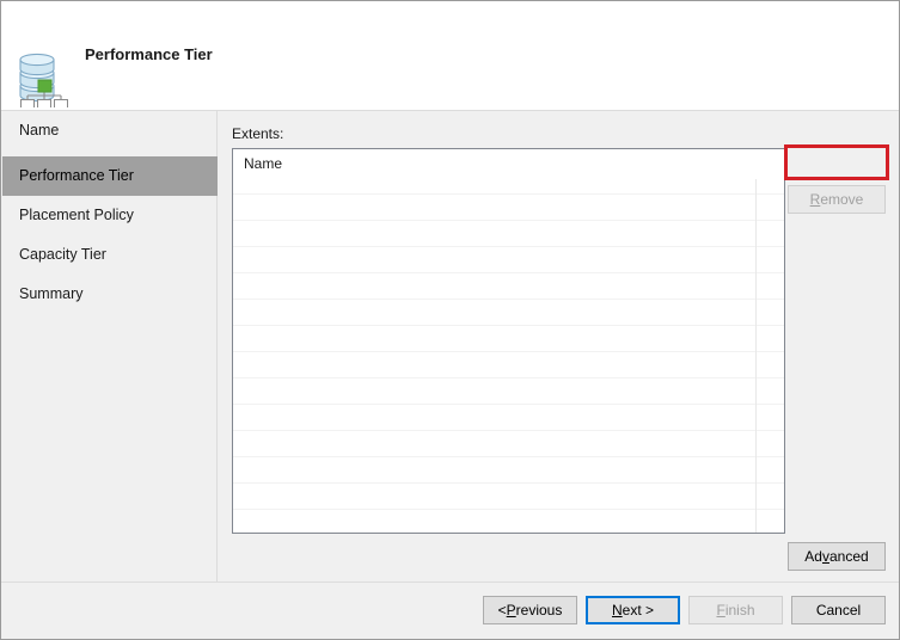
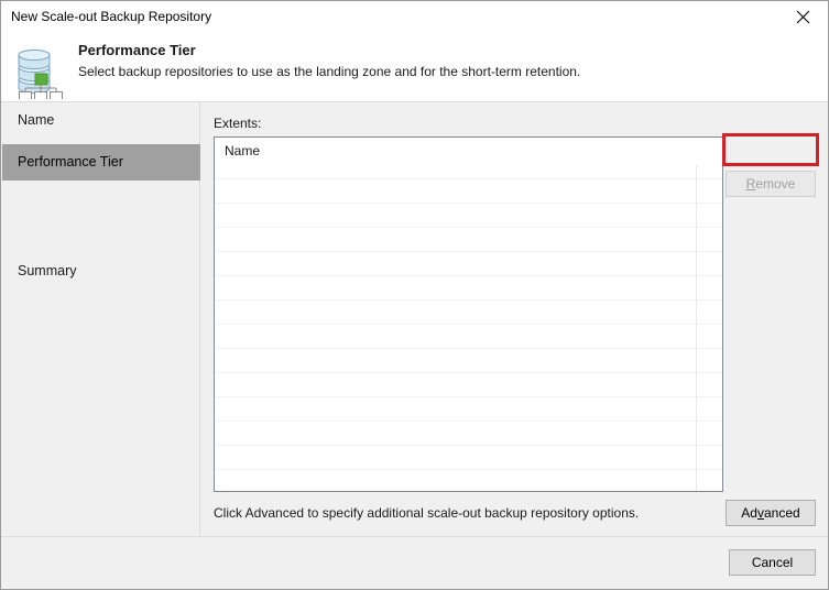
+ New Scale-out Backup Repository
  Performance Tier
+ Select backup repositories to use as the landing zone and for the short-term retention.
  Name
  Performance Tier
- Placement Policy
- Capacity Tier
  Summary
  Extents:
  Name
  R
  emove
+ Click Advanced to specify additional scale-out backup repository options.
  Ad
  v
  anced
- <
- P
- revious
- N
- ext >
- F
- inish
  Cancel
